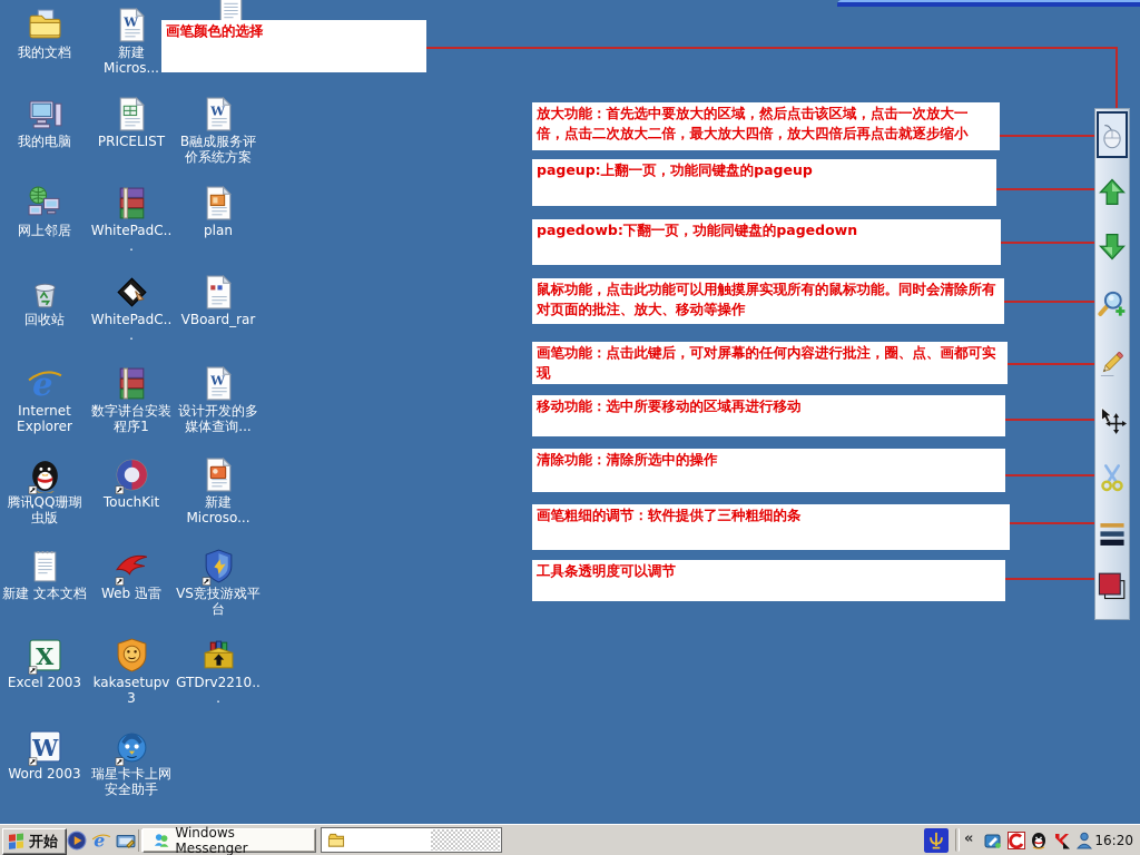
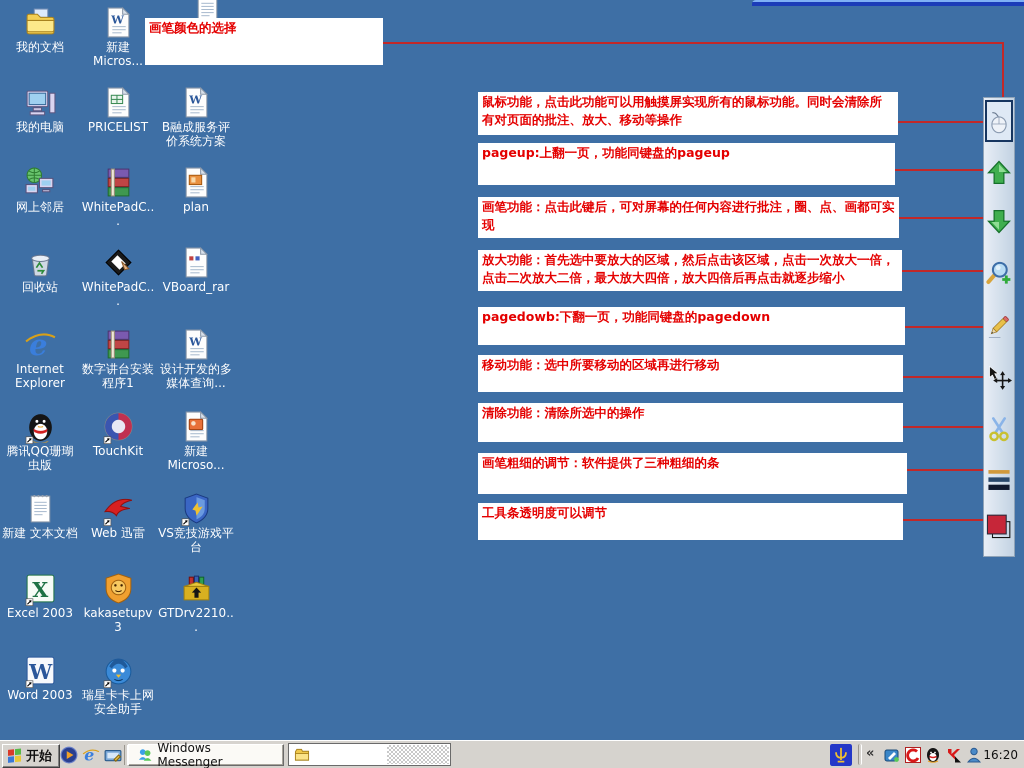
  我的文档
  W
  新建 Micros...
  我的电脑
  PRICELIST
  W
  B融成服务评价系统方案
  网上邻居
  WhitePadC...
  plan
  回收站
  WhitePadC...
  VBoard_rar
  e
  Internet Explorer
  数字讲台安装程序1
  W
  设计开发的多媒体查询...
  腾讯QQ珊瑚虫版
  TouchKit
  新建 Microso...
  新建 文本文档
  Web 迅雷
  VS竞技游戏平台
  X
  Excel 2003
  kakasetupv3
  GTDrv2210...
  W
  Word 2003
  瑞星卡卡上网安全助手
  画笔颜色的选择
- 放大功能：首先选中要放大的区域，然后点击该区域，点击一次放大一倍，点击二次放大二倍，最大放大四倍，放大四倍后再点击就逐步缩小
+ 鼠标功能，点击此功能可以用触摸屏实现所有的鼠标功能。同时会清除所有对页面的批注、放大、移动等操作
  pageup:上翻一页，功能同键盘的pageup
- pagedowb:下翻一页，功能同键盘的pagedown
+ 画笔功能：点击此键后，可对屏幕的任何内容进行批注，圈、点、画都可实现
- 鼠标功能，点击此功能可以用触摸屏实现所有的鼠标功能。同时会清除所有对页面的批注、放大、移动等操作
+ 放大功能：首先选中要放大的区域，然后点击该区域，点击一次放大一倍，点击二次放大二倍，最大放大四倍，放大四倍后再点击就逐步缩小
- 画笔功能：点击此键后，可对屏幕的任何内容进行批注，圈、点、画都可实现
+ pagedowb:下翻一页，功能同键盘的pagedown
  移动功能：选中所要移动的区域再进行移动
  清除功能：清除所选中的操作
  画笔粗细的调节：软件提供了三种粗细的条
  工具条透明度可以调节
  开始
  e
  Windows Messenger
  «
  16:20
